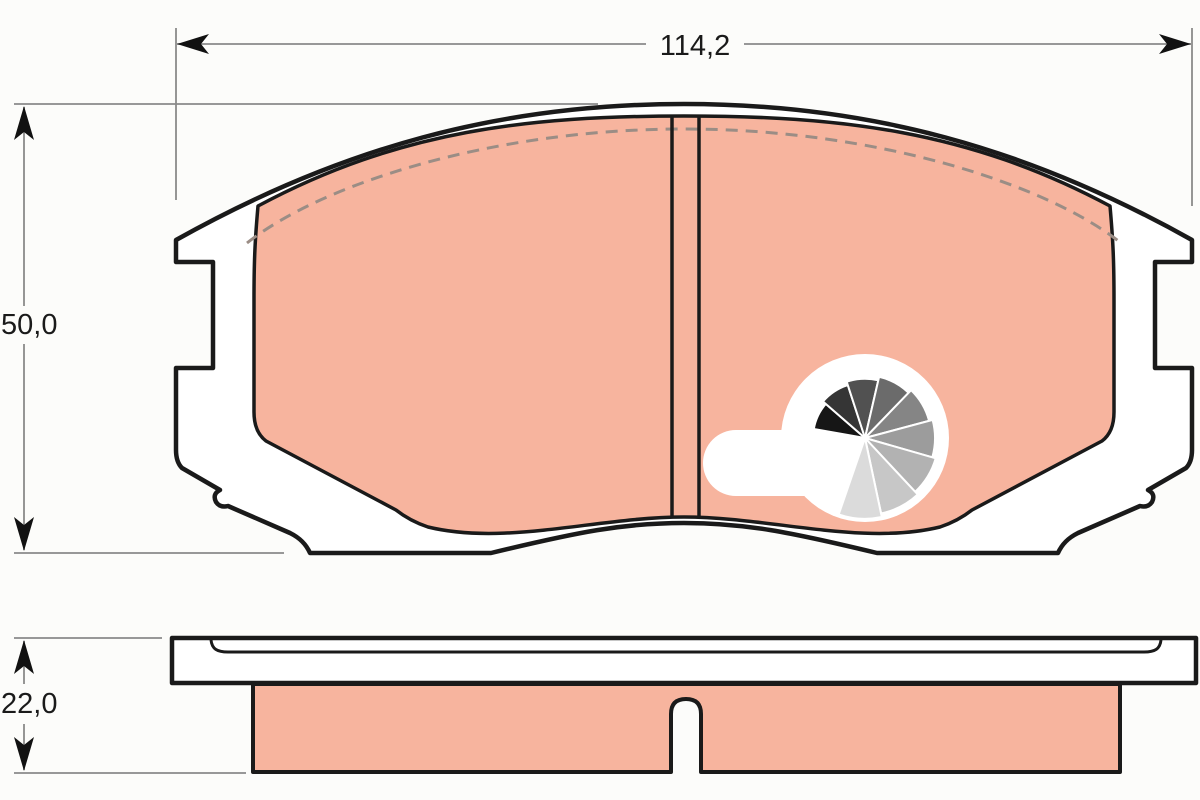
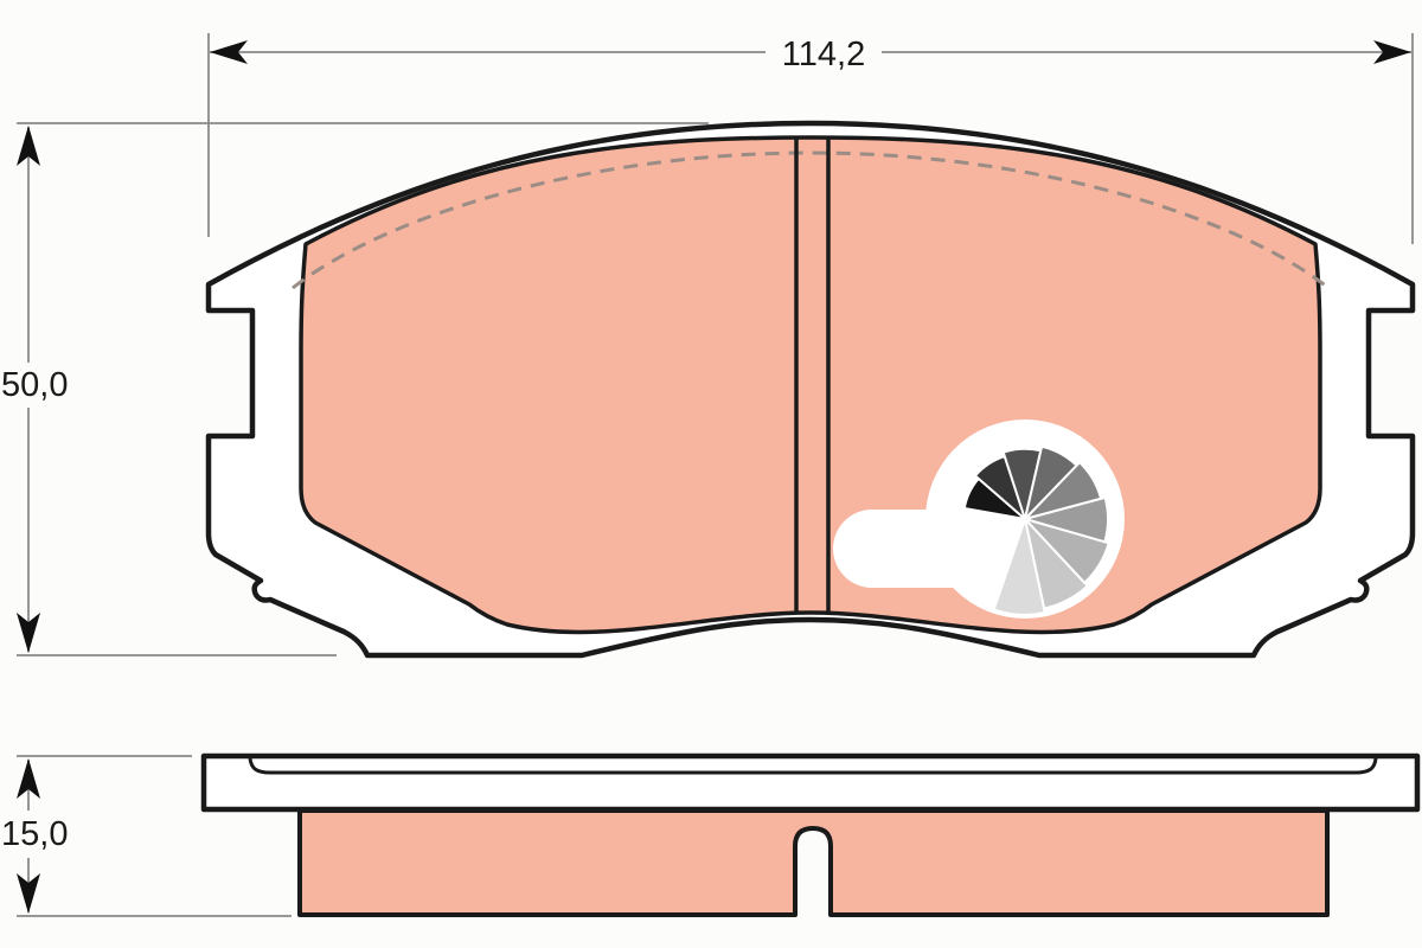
  114,2
  50,0
- 22,0
+ 15,0
